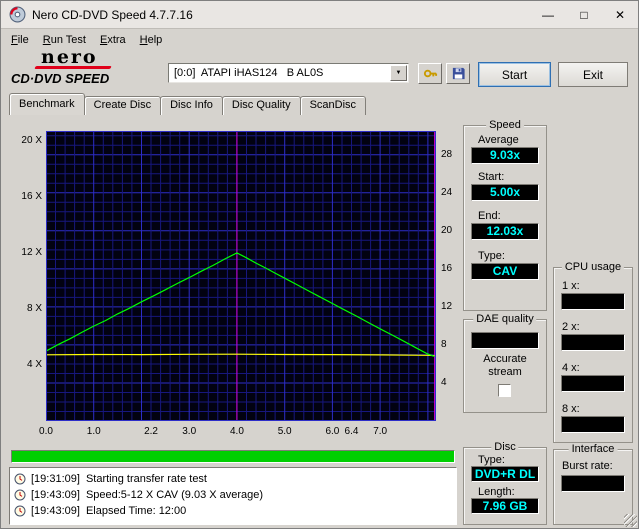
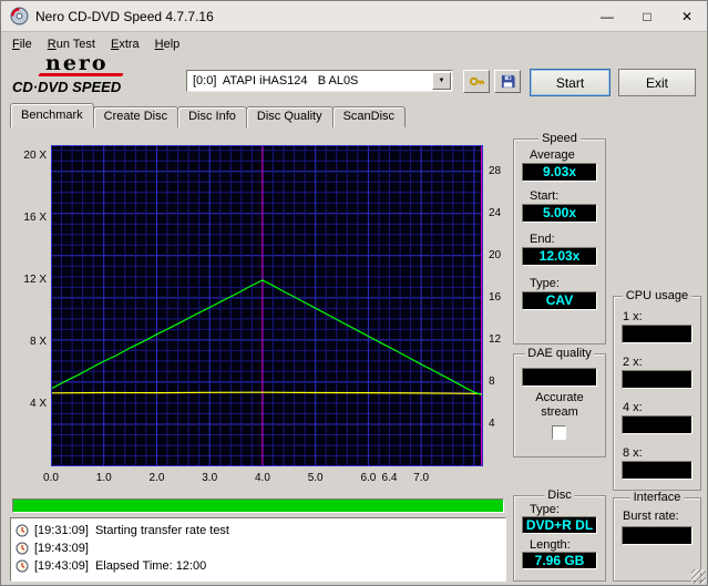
  Nero CD-DVD Speed 4.7.7.16
  —
  □
  ✕
  File
  Run Test
  Extra
  Help
  nero
  CD·DVD SPEED
  [0:0] ATAPI iHAS124 B AL0S
  Start
  Exit
  Benchmark
  Create Disc
  Disc Info
  Disc Quality
  ScanDisc
  4 X
  8 X
  12 X
  16 X
  20 X
  4
  8
  12
  16
  20
  24
  28
  0.0
  1.0
- 2.2
+ 2.0
  3.0
  4.0
  5.0
  6.0
  7.0
  6.4
  Speed
  Average
  9.03x
  Start:
  5.00x
  End:
  12.03x
  Type:
  CAV
  DAE quality
  Accurate
  stream
  Disc
  Type:
  DVD+R DL
  Length:
  7.96 GB
  CPU usage
  1 x:
  2 x:
  4 x:
  8 x:
  Interface
  Burst rate:
  [19:31:09]
  Starting transfer rate test
  [19:43:09]
- Speed:5-12 X CAV (9.03 X average)
  [19:43:09]
  Elapsed Time: 12:00
